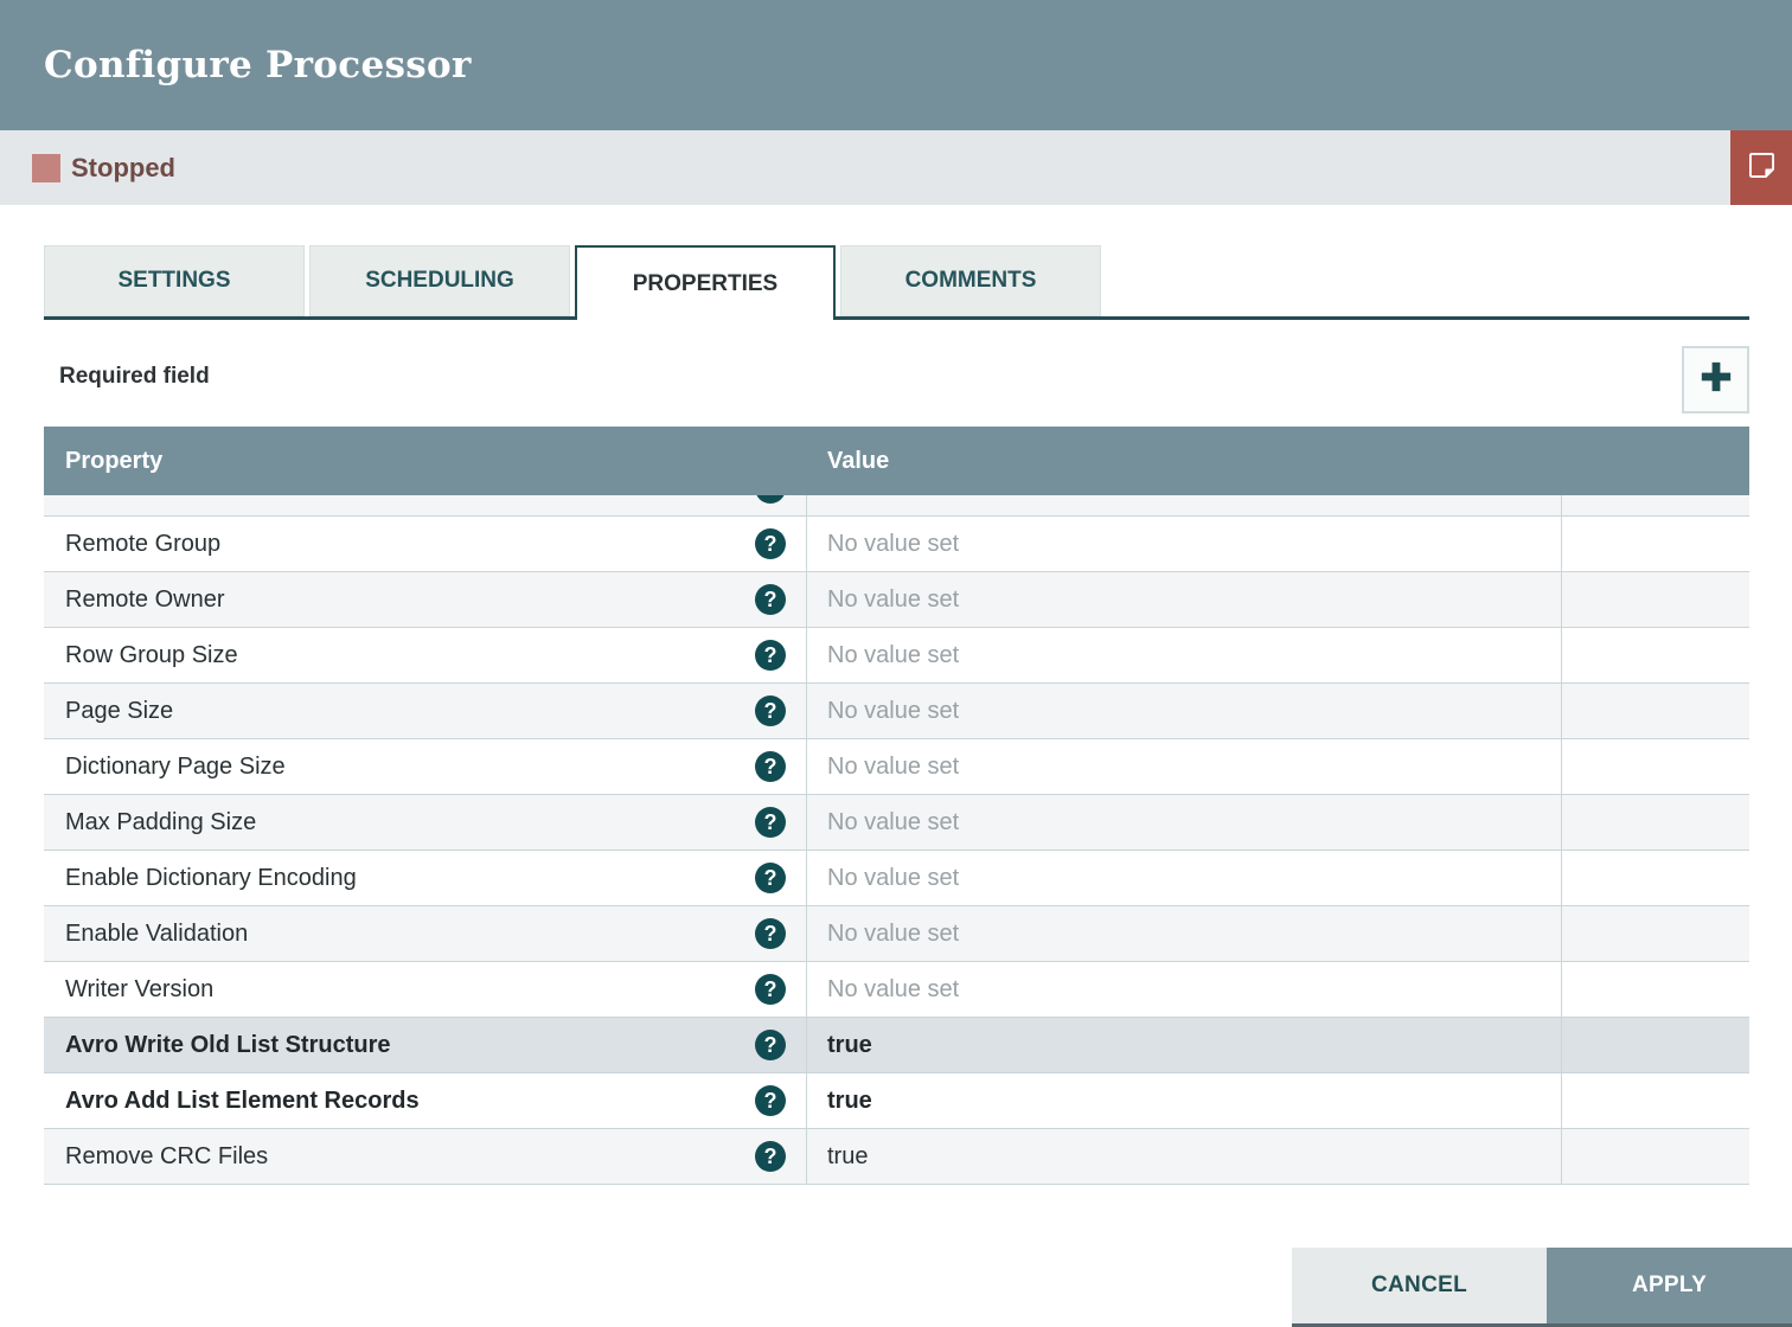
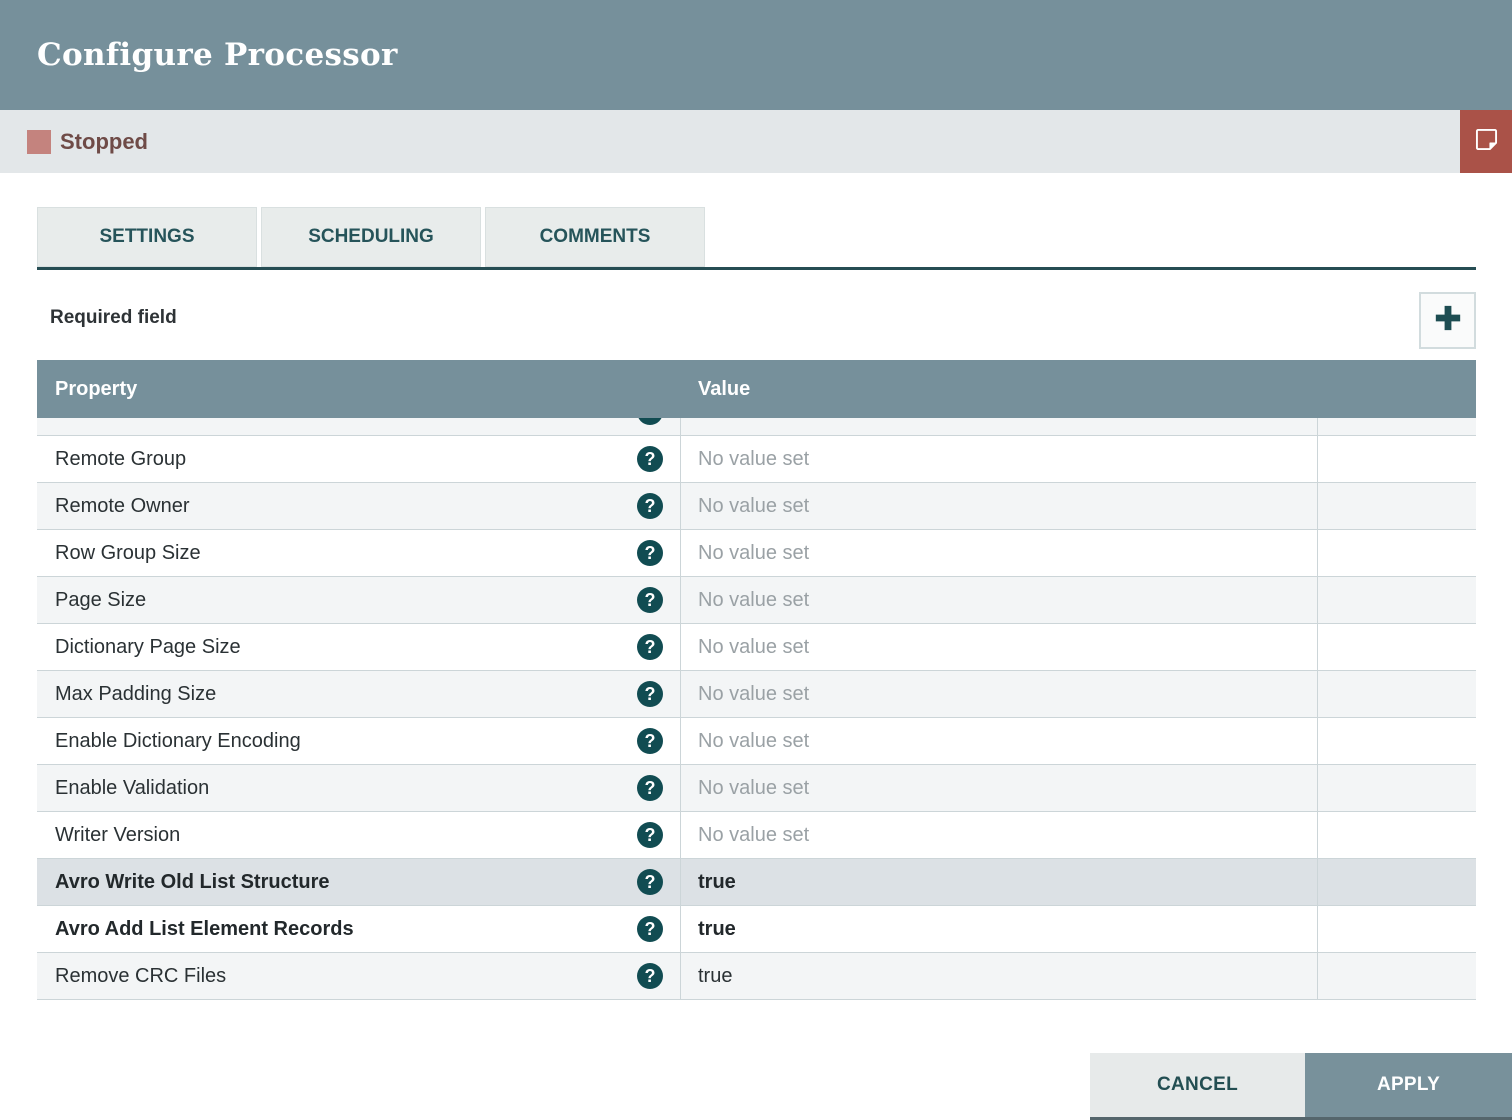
  Configure Processor
  Stopped
  SETTINGS
  SCHEDULING
- PROPERTIES
  COMMENTS
  Required field
  Property
  Value
  Remote Group
  ?
  No value set
  Remote Owner
  ?
  No value set
  Row Group Size
  ?
  No value set
  Page Size
  ?
  No value set
  Dictionary Page Size
  ?
  No value set
  Max Padding Size
  ?
  No value set
  Enable Dictionary Encoding
  ?
  No value set
  Enable Validation
  ?
  No value set
  Writer Version
  ?
  No value set
  Avro Write Old List Structure
  ?
  true
  Avro Add List Element Records
  ?
  true
  Remove CRC Files
  ?
  true
  CANCEL
  APPLY
